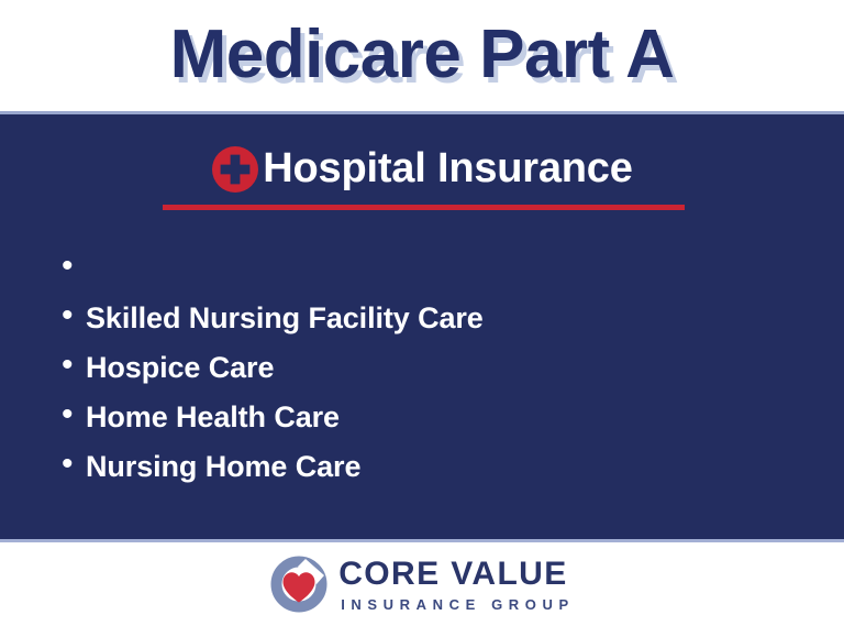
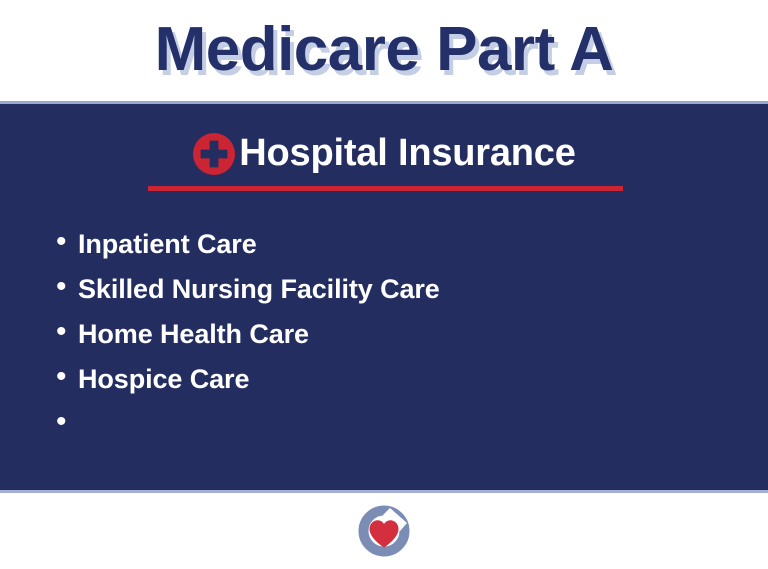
  Medicare Part A
  Hospital Insurance
  •
+ Inpatient Care
  •
  Skilled Nursing Facility Care
  •
- Hospice Care
+ Home Health Care
  •
- Home Health Care
+ Hospice Care
  •
- Nursing Home Care
- CORE VALUE
- INSURANCE GROUP
